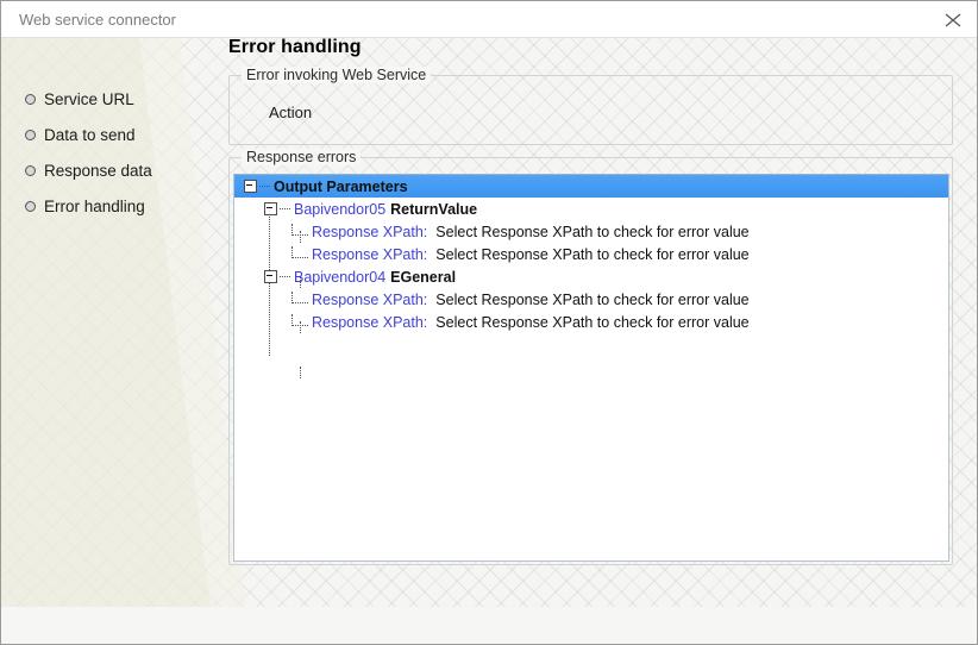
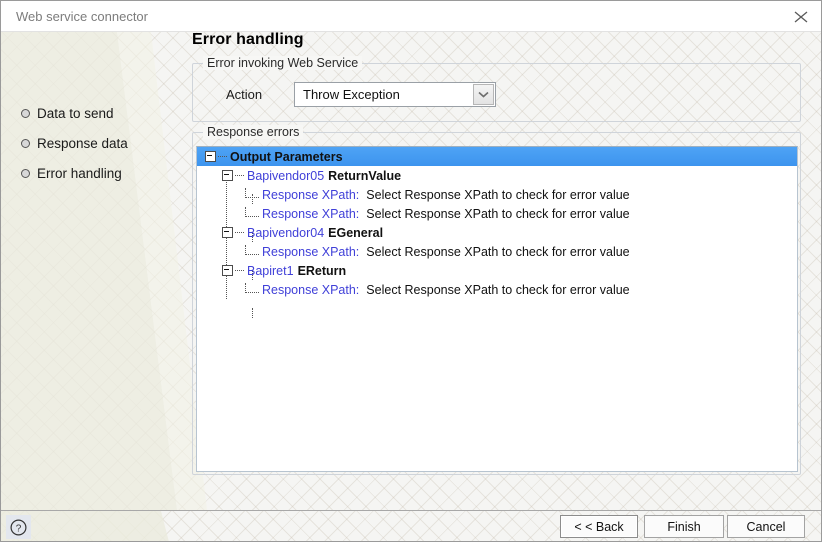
  Web service connector
- Service URL
  Data to send
  Response data
  Error handling
  Error handling
  Error invoking Web Service
  Action
+ Throw Exception
  Response errors
  Output Parameters
  Bapivendor05
  ReturnValue
  Response XPath:
  Select Response XPath to check for error value
  Response XPath:
  Select Response XPath to check for error value
  Bapivendor04
  EGeneral
  Response XPath:
  Select Response XPath to check for error value
+ Bapiret1
+ EReturn
  Response XPath:
  Select Response XPath to check for error value
+ ?
+ < < Back
+ Finish
+ Cancel
